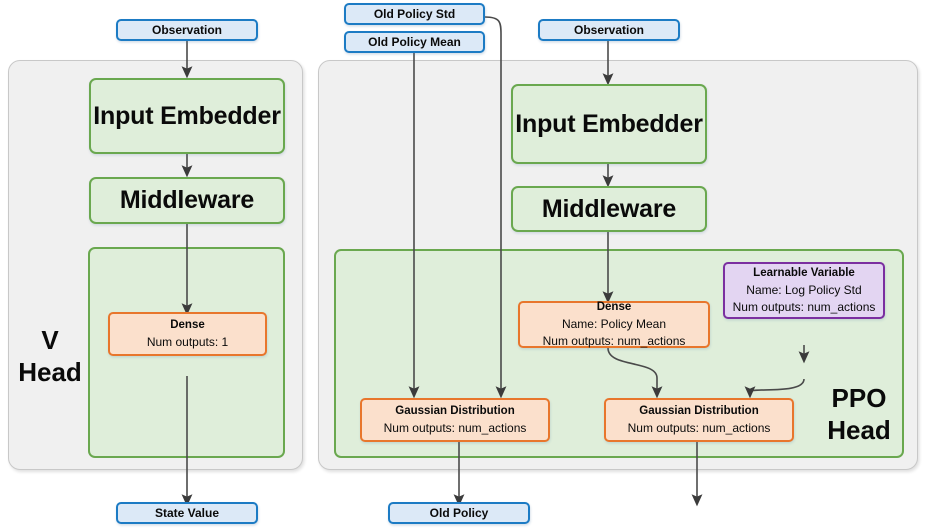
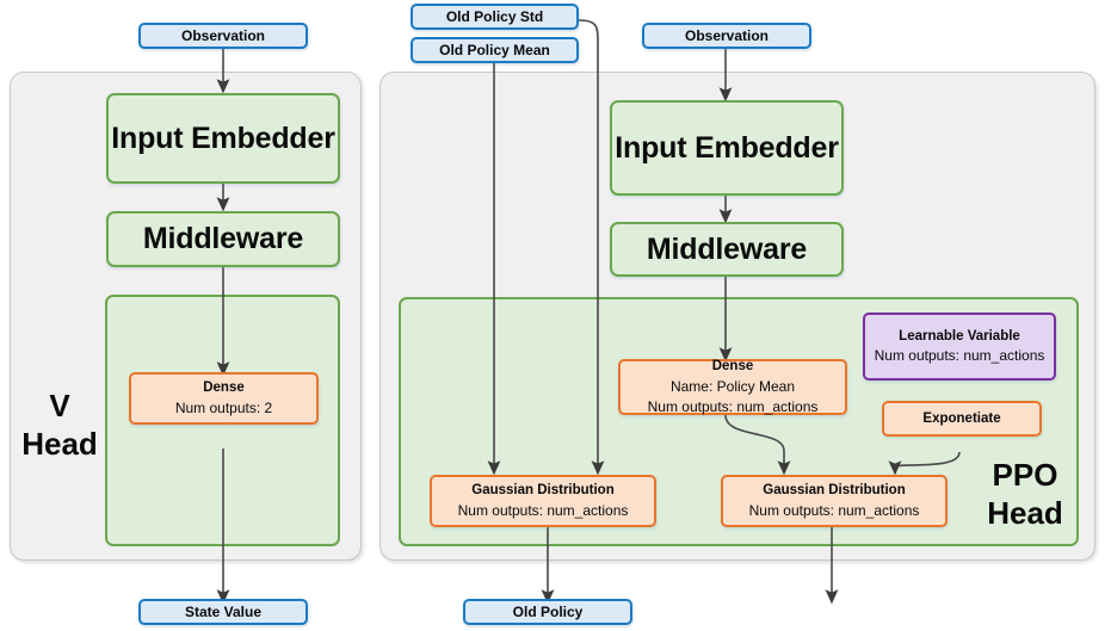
  V
  Head
  PPO
  Head
  Observation
  Old Policy Std
  Old Policy Mean
  Observation
  Input Embedder
  Middleware
  Dense
- Num outputs: 1
+ Num outputs: 2
  Input Embedder
  Middleware
  Dense
  Name: Policy Mean
  Num outputs: num_actions
  Learnable Variable
- Name: Log Policy Std
  Num outputs: num_actions
+ Exponetiate
  Gaussian Distribution
  Num outputs: num_actions
  Gaussian Distribution
  Num outputs: num_actions
  State Value
  Old Policy
